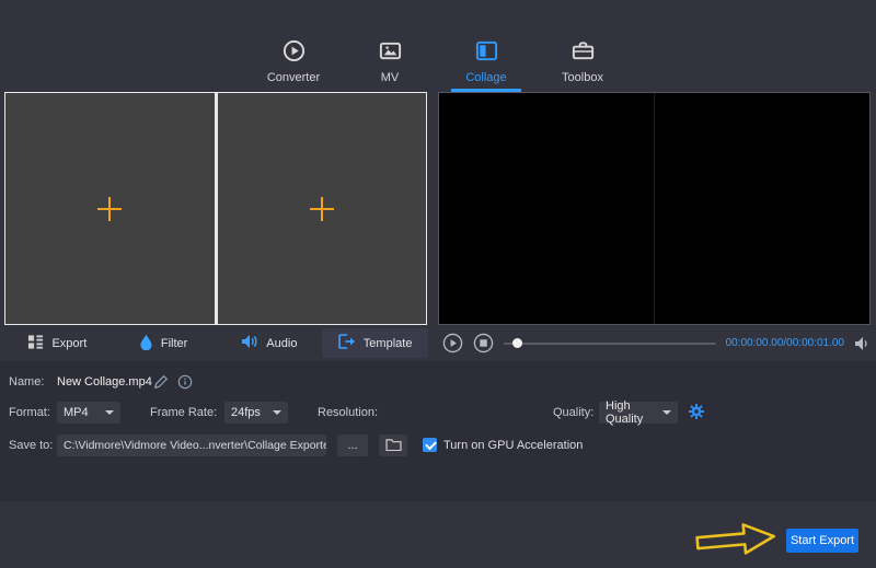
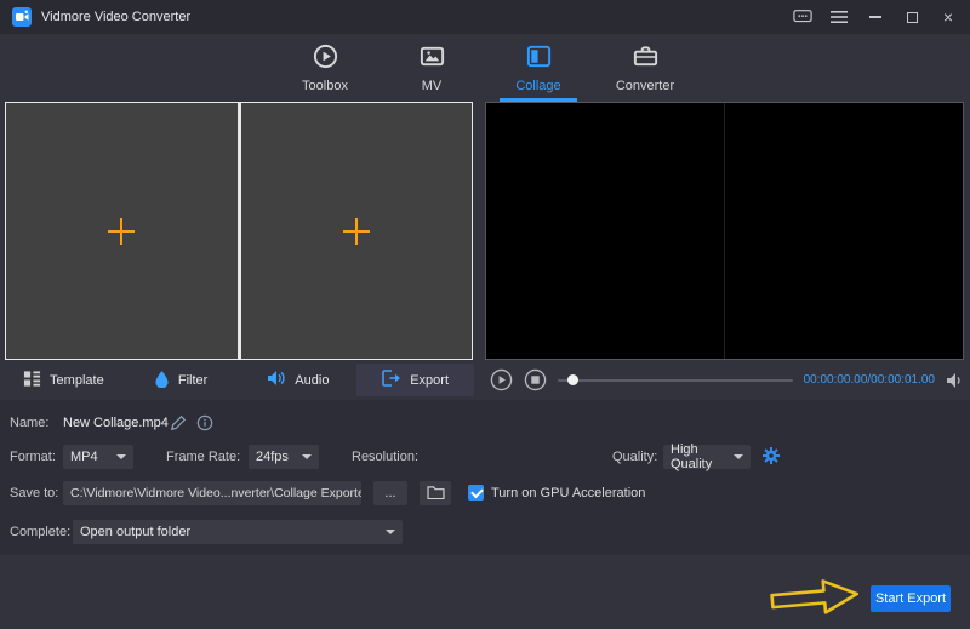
+ Vidmore Video Converter
+ ×
- Converter
+ Toolbox
  MV
  Collage
- Toolbox
+ Converter
- Export
+ Template
  Filter
  Audio
- Template
+ Export
  00:00:00.00/00:00:01.00
  Name:
  New Collage.mp4
  Format:
  MP4
  Frame Rate:
  24fps
  Resolution:
  Quality:
  High Quality
  Save to:
  C:\Vidmore\Vidmore Video...nverter\Collage Exporte
  ...
  Turn on GPU Acceleration
+ Complete:
+ Open output folder
  Start Export
